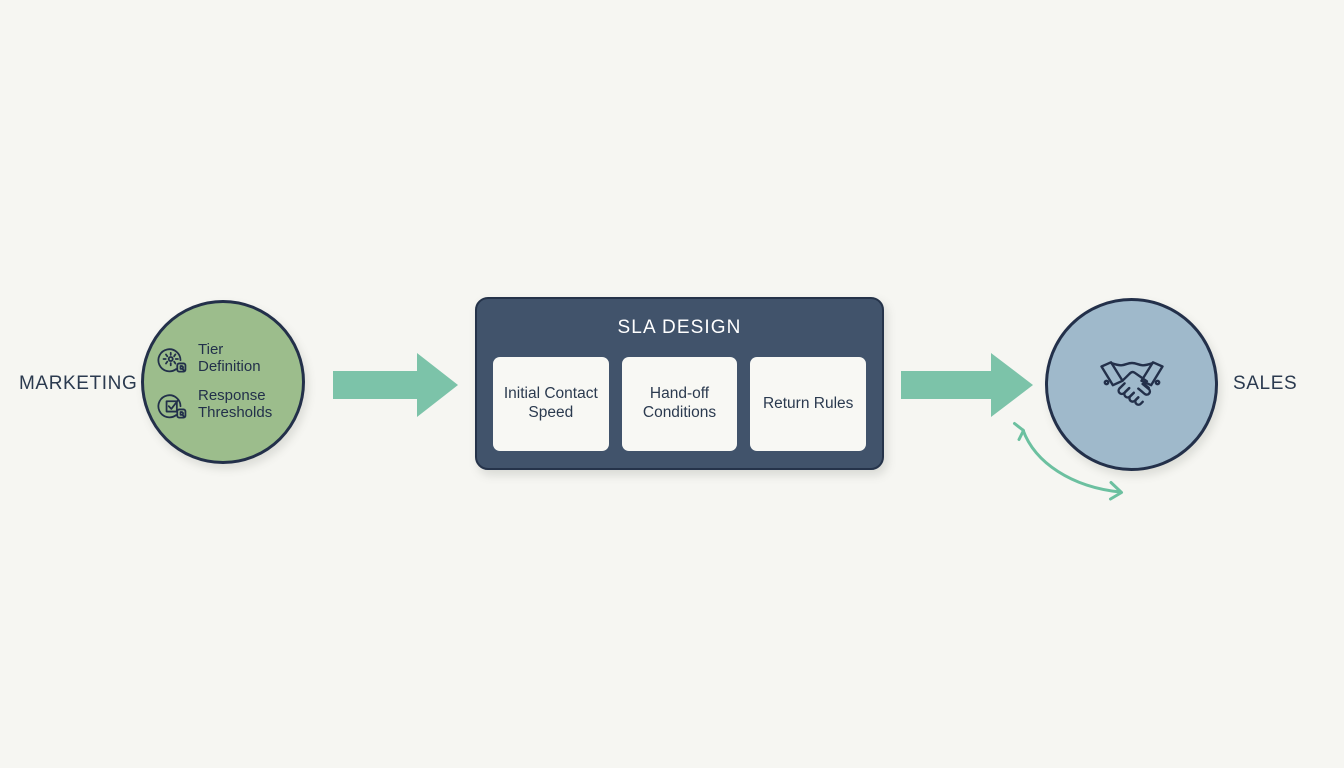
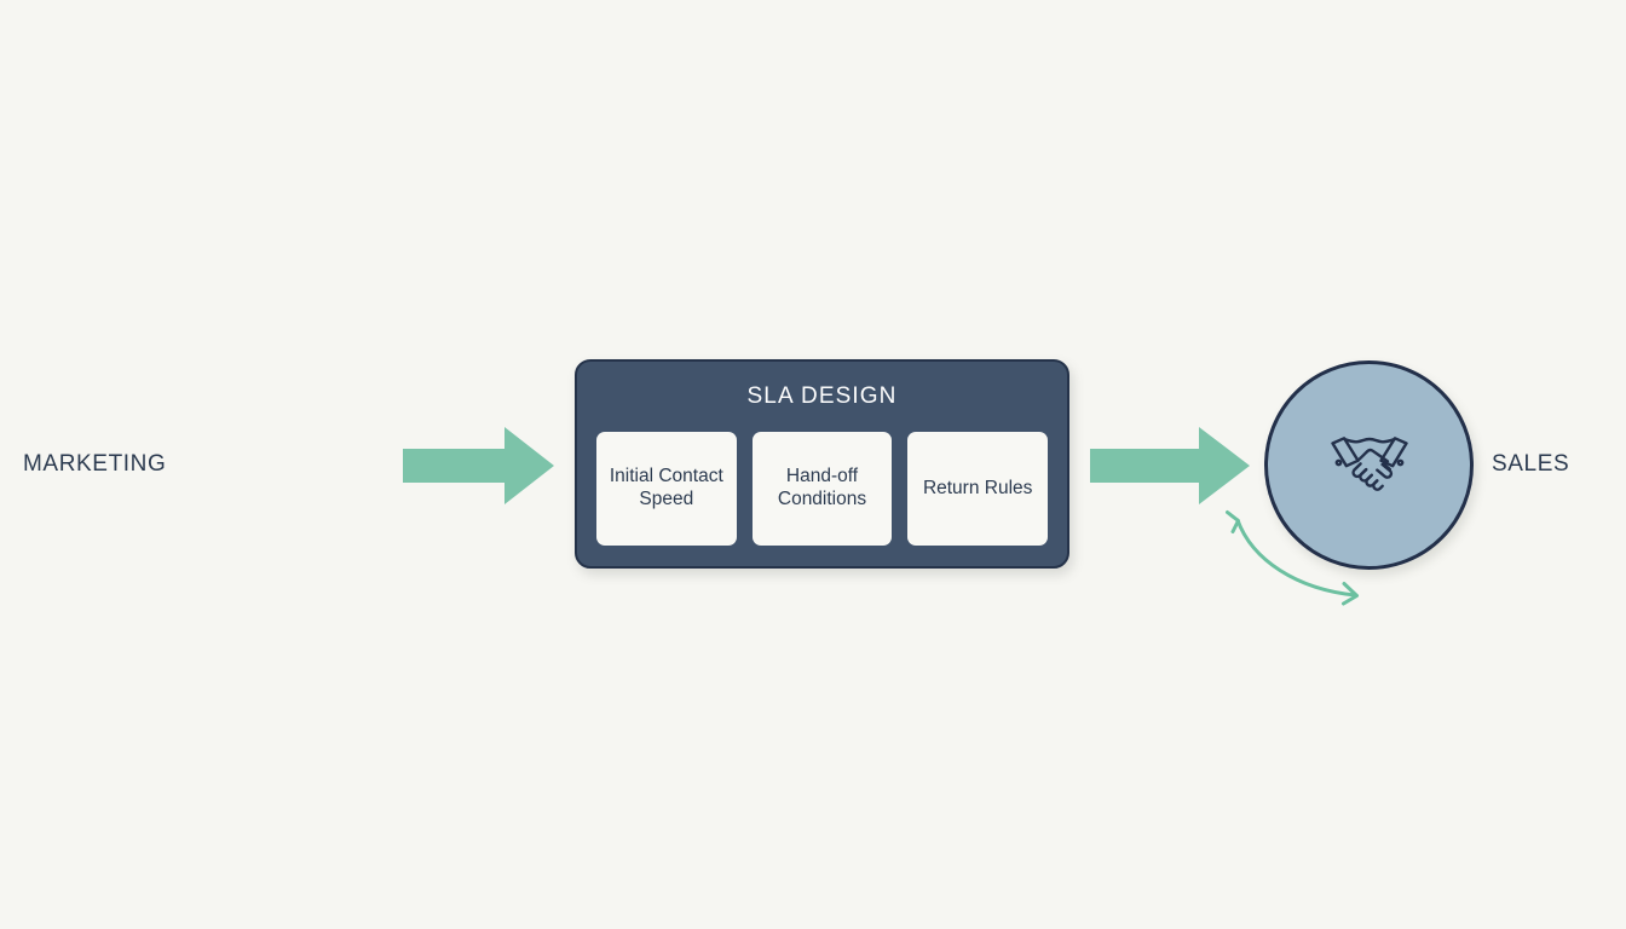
  MARKETING
- Tier Definition
- Response Thresholds
  SLA DESIGN
  Initial Contact Speed
  Hand-off Conditions
  Return Rules
  SALES
